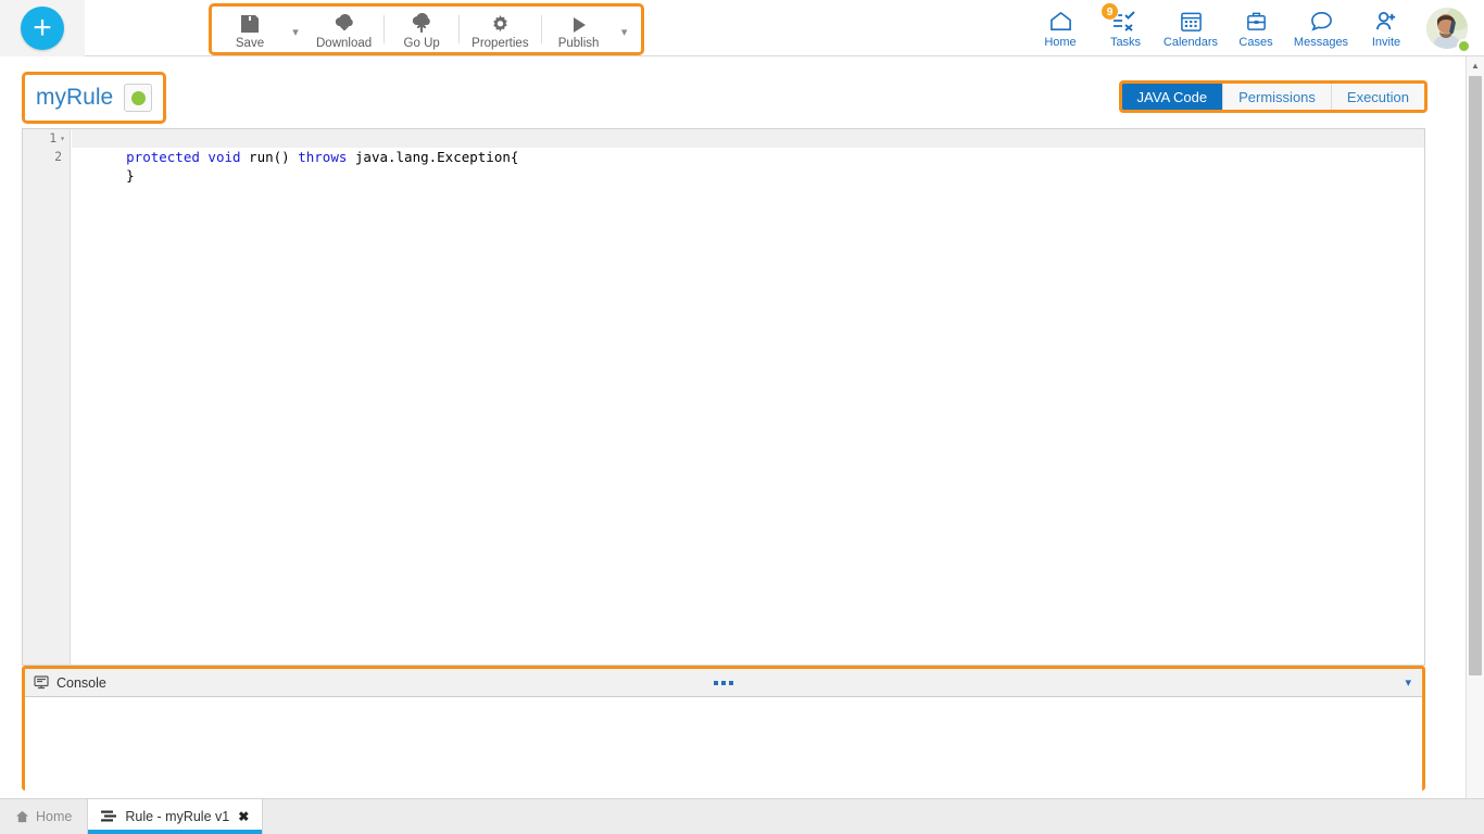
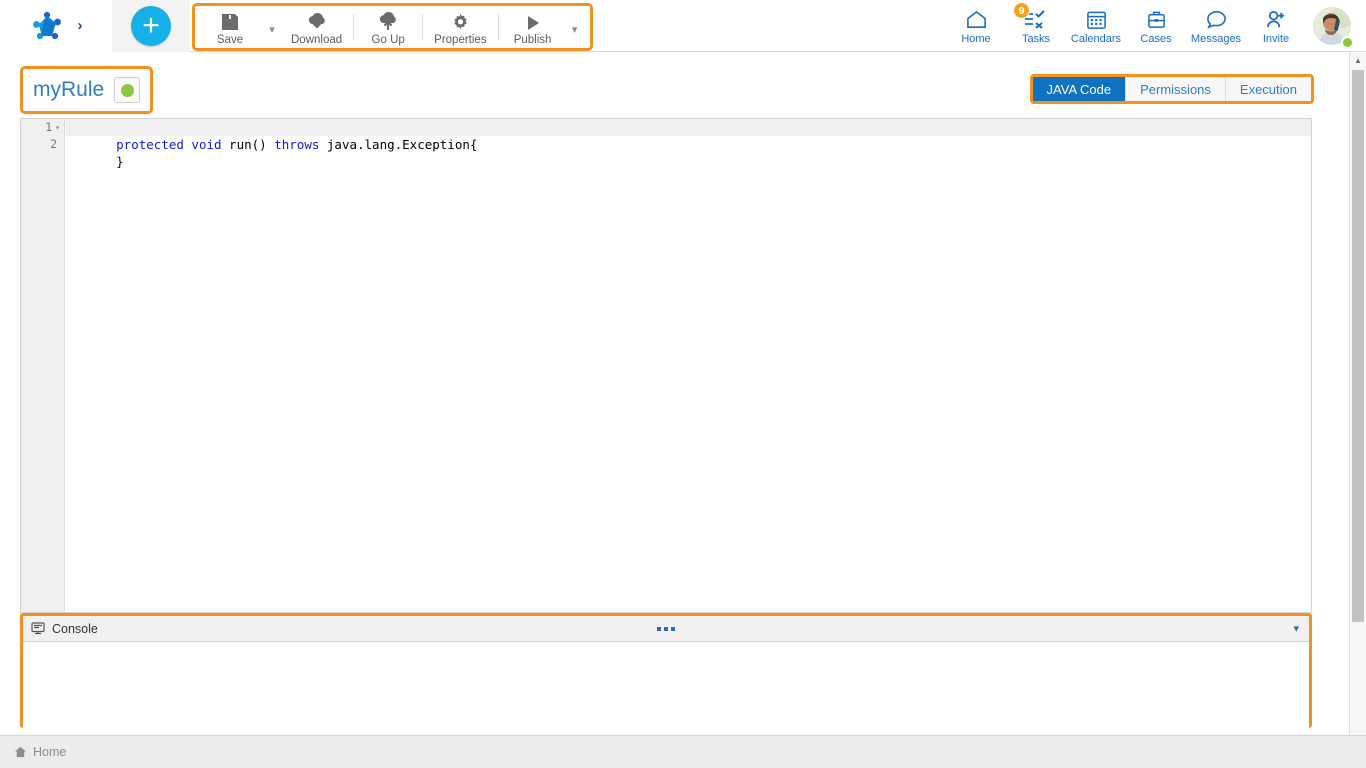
+ ›
  +
  Save
  ▾
  Download
  Go Up
  Properties
  Publish
  ▾
  Home
  9
  Tasks
  Calendars
  Cases
  Messages
  Invite
  myRule
  JAVA Code
  Permissions
  Execution
  1
  ▾
  2
  protected void run() throws java.lang.Exception{
  }
  Console
  ▾
  ▲
  Home
- Rule - myRule v1
- ✖
